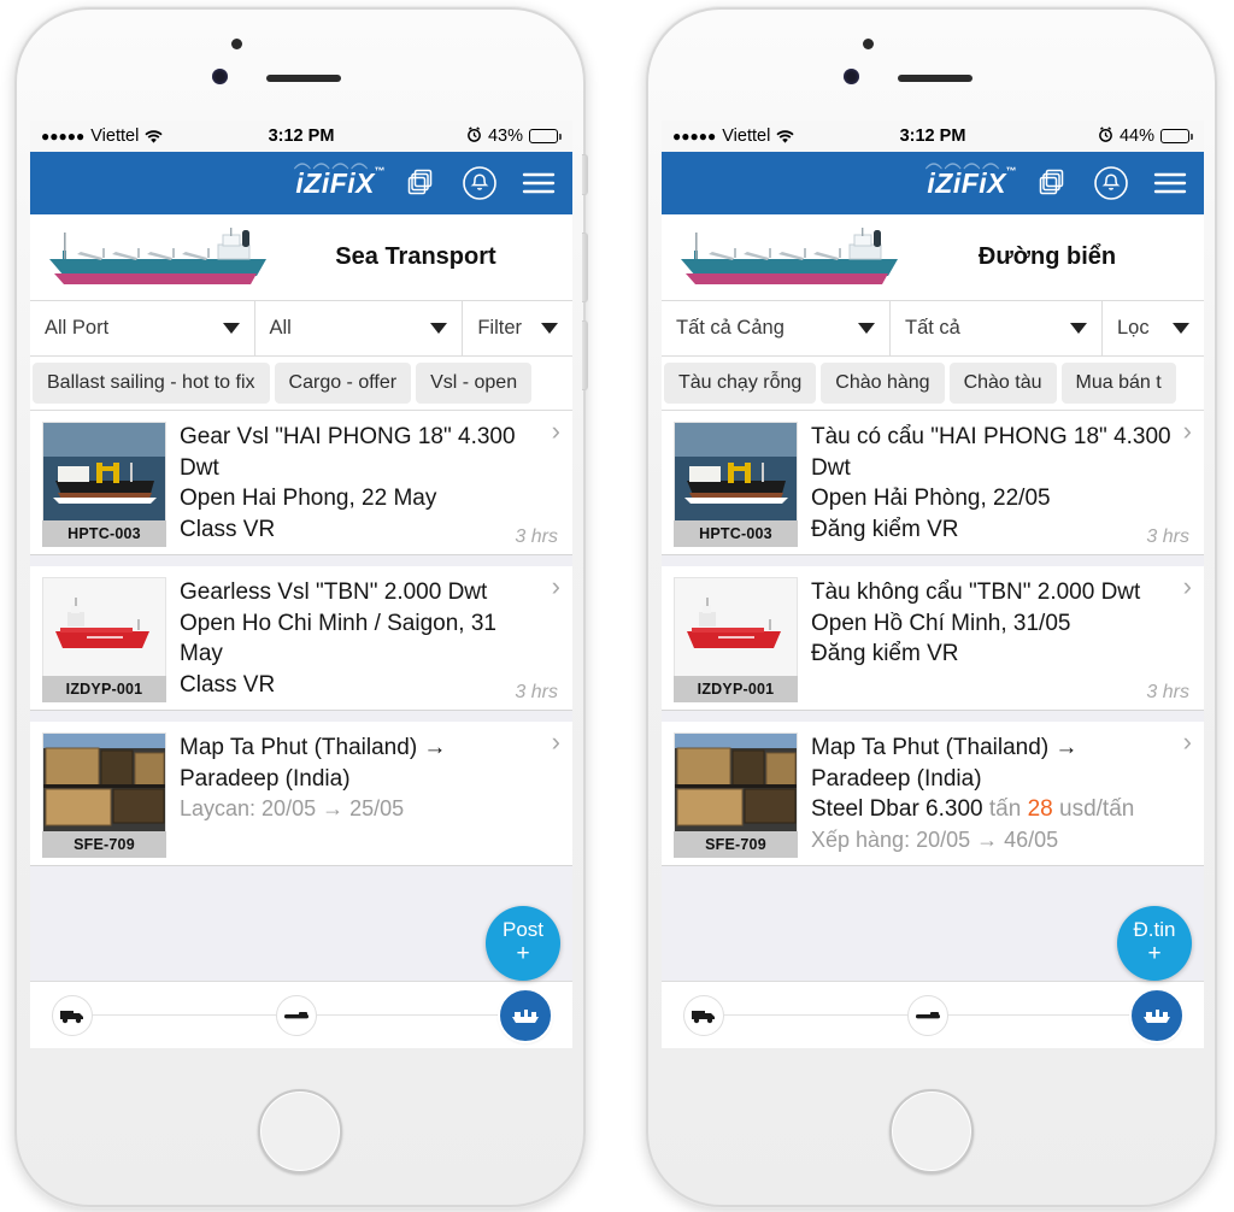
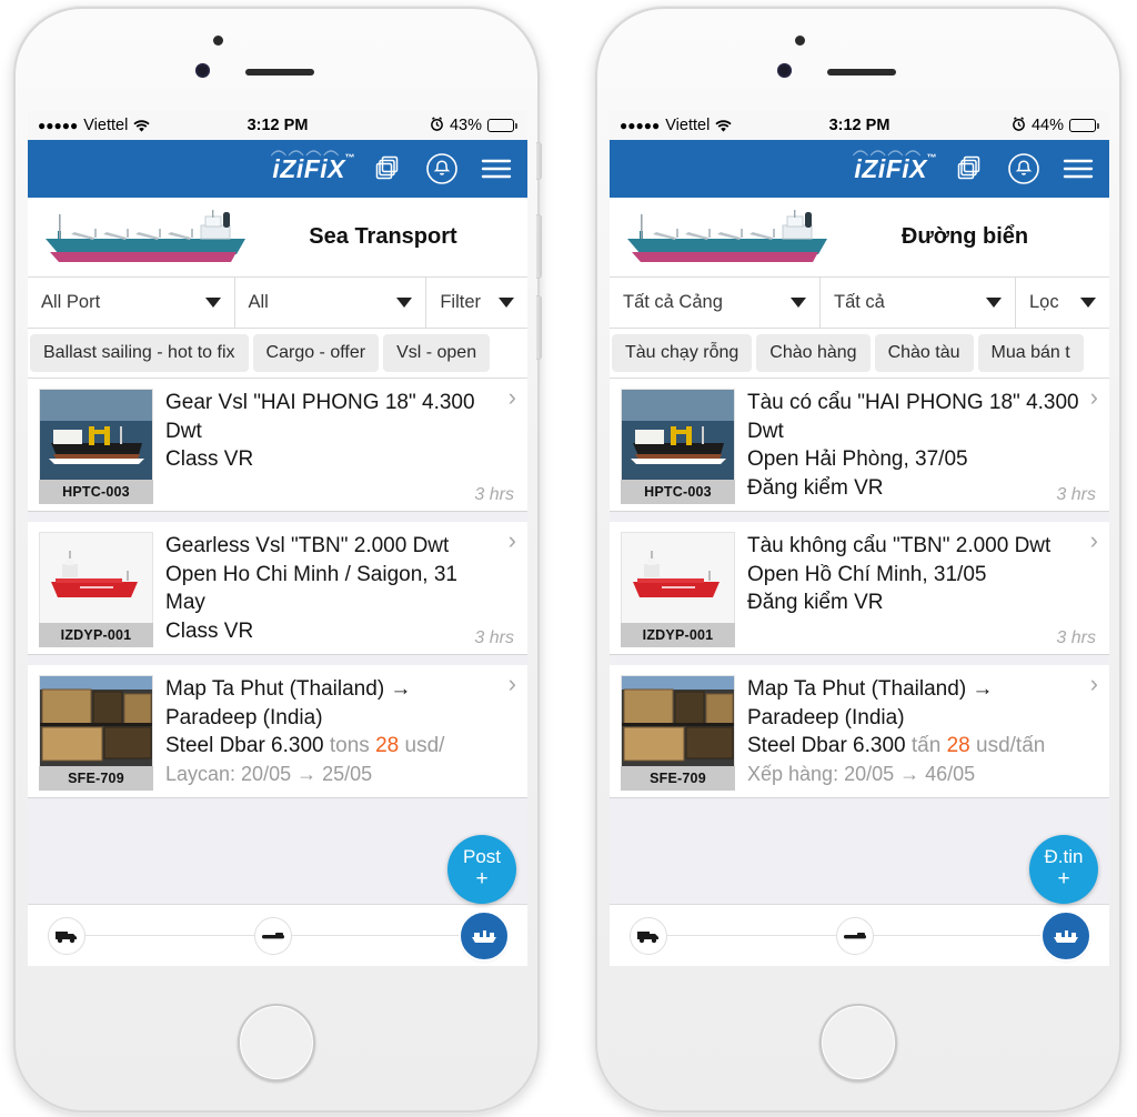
  ●●●●●
  Viettel
  3:12 PM
  43%
  iZiFiX
  ™
  Sea Transport
  All Port
  All
  Filter
  Ballast sailing - hot to fix
  Cargo - offer
  Vsl - open
  HPTC-003
  Gear Vsl "HAI PHONG 18" 4.300 Dwt
- Open Hai Phong, 22 May
  Class VR
  ›
  3 hrs
  IZDYP-001
  Gearless Vsl "TBN" 2.000 Dwt
  Open Ho Chi Minh / Saigon, 31 May
  Class VR
  ›
  3 hrs
  SFE-709
  Map Ta Phut (Thailand) → Paradeep (India)
+ Steel Dbar 6.300 tons 28 usd/
  Laycan: 20/05 → 25/05
  ›
  Post
  +
  ●●●●●
  Viettel
  3:12 PM
  44%
  iZiFiX
  ™
  Đường biển
  Tất cả Cảng
  Tất cả
  Lọc
  Tàu chạy rỗng
  Chào hàng
  Chào tàu
  Mua bán t
  HPTC-003
  Tàu có cẩu "HAI PHONG 18" 4.300 Dwt
- Open Hải Phòng, 22/05
+ Open Hải Phòng, 37/05
  Đăng kiểm VR
  ›
  3 hrs
  IZDYP-001
  Tàu không cẩu "TBN" 2.000 Dwt
  Open Hồ Chí Minh, 31/05
  Đăng kiểm VR
  ›
  3 hrs
  SFE-709
  Map Ta Phut (Thailand) → Paradeep (India)
  Steel Dbar 6.300 tấn 28 usd/tấn
  Xếp hàng: 20/05 → 46/05
  ›
  Đ.tin
  +
